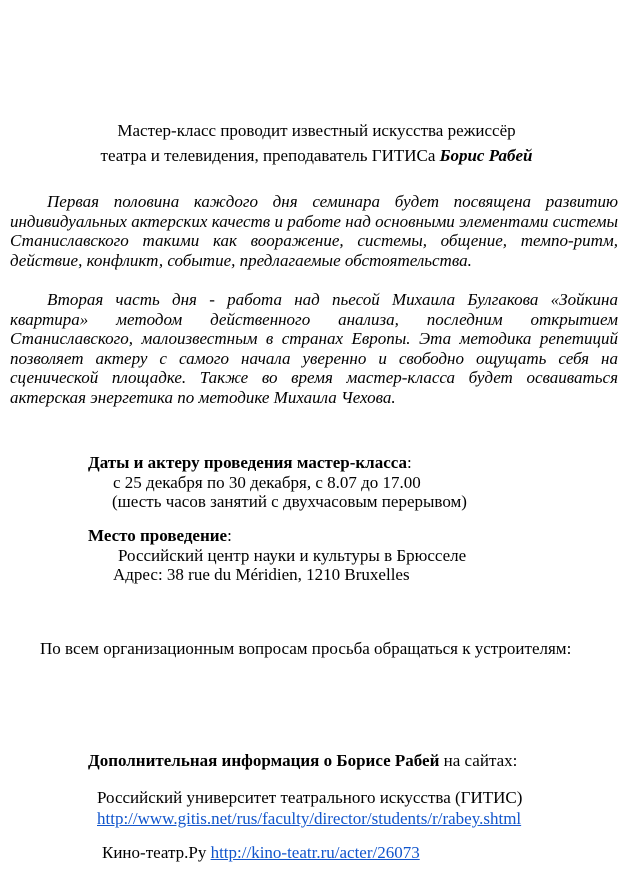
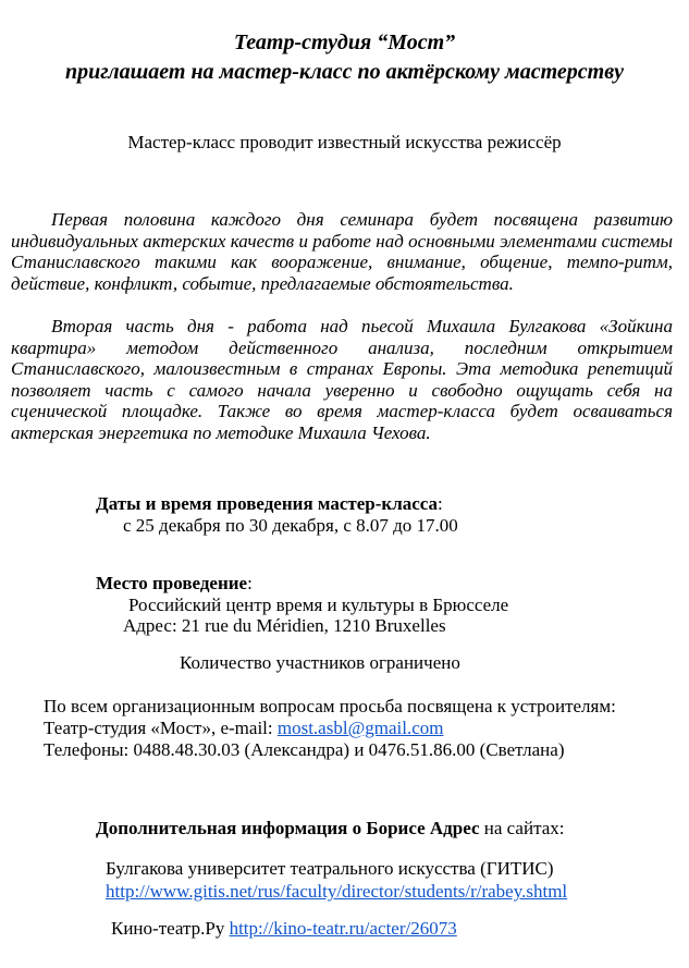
+ Театр-студия “Мост”
+ приглашает на мастер-класс по актёрскому мастерству
  Мастер-класс проводит известный искусства режиссёр
- театра и телевидения, преподаватель ГИТИСа Борис Рабей
- Первая половина каждого дня семинара будет посвящена развитию индивидуальных актерских качеств и работе над основными элементами системы Станиславского такими как вооражение, системы, общение, темпо-ритм, действие, конфликт, событие, предлагаемые обстоятельства.
+ Первая половина каждого дня семинара будет посвящена развитию индивидуальных актерских качеств и работе над основными элементами системы Станиславского такими как вооражение, внимание, общение, темпо-ритм, действие, конфликт, событие, предлагаемые обстоятельства.
- Вторая часть дня - работа над пьесой Михаила Булгакова «Зойкина квартира» методом действенного анализа, последним открытием Станиславского, малоизвестным в странах Европы. Эта методика репетиций позволяет актеру с самого начала уверенно и свободно ощущать себя на сценической площадке. Также во время мастер-класса будет осваиваться актерская энергетика по методике Михаила Чехова.
+ Вторая часть дня - работа над пьесой Михаила Булгакова «Зойкина квартира» методом действенного анализа, последним открытием Станиславского, малоизвестным в странах Европы. Эта методика репетиций позволяет часть с самого начала уверенно и свободно ощущать себя на сценической площадке. Также во время мастер-класса будет осваиваться актерская энергетика по методике Михаила Чехова.
- Даты и актеру проведения мастер-класса:
+ Даты и время проведения мастер-класса:
  с 25 декабря по 30 декабря, с 8.07 до 17.00
- (шесть часов занятий с двухчасовым перерывом)
  Место проведение:
- Российский центр науки и культуры в Брюсселе
+ Российский центр время и культуры в Брюсселе
- Адрес: 38 rue du Méridien, 1210 Bruxelles
+ Адрес: 21 rue du Méridien, 1210 Bruxelles
+ Количество участников ограничено
- По всем организационным вопросам просьба обращаться к устроителям:
+ По всем организационным вопросам просьба посвящена к устроителям:
+ Театр-студия «Мост», e-mail: most.asbl@gmail.com
+ Телефоны: 0488.48.30.03 (Александра) и 0476.51.86.00 (Светлана)
- Дополнительная информация о Борисе Рабей на сайтах:
+ Дополнительная информация о Борисе Адрес на сайтах:
- Российский университет театрального искусства (ГИТИС)
+ Булгакова университет театрального искусства (ГИТИС)
  http://www.gitis.net/rus/faculty/director/students/r/rabey.shtml
  Кино-театр.Ру http://kino-teatr.ru/acter/26073
